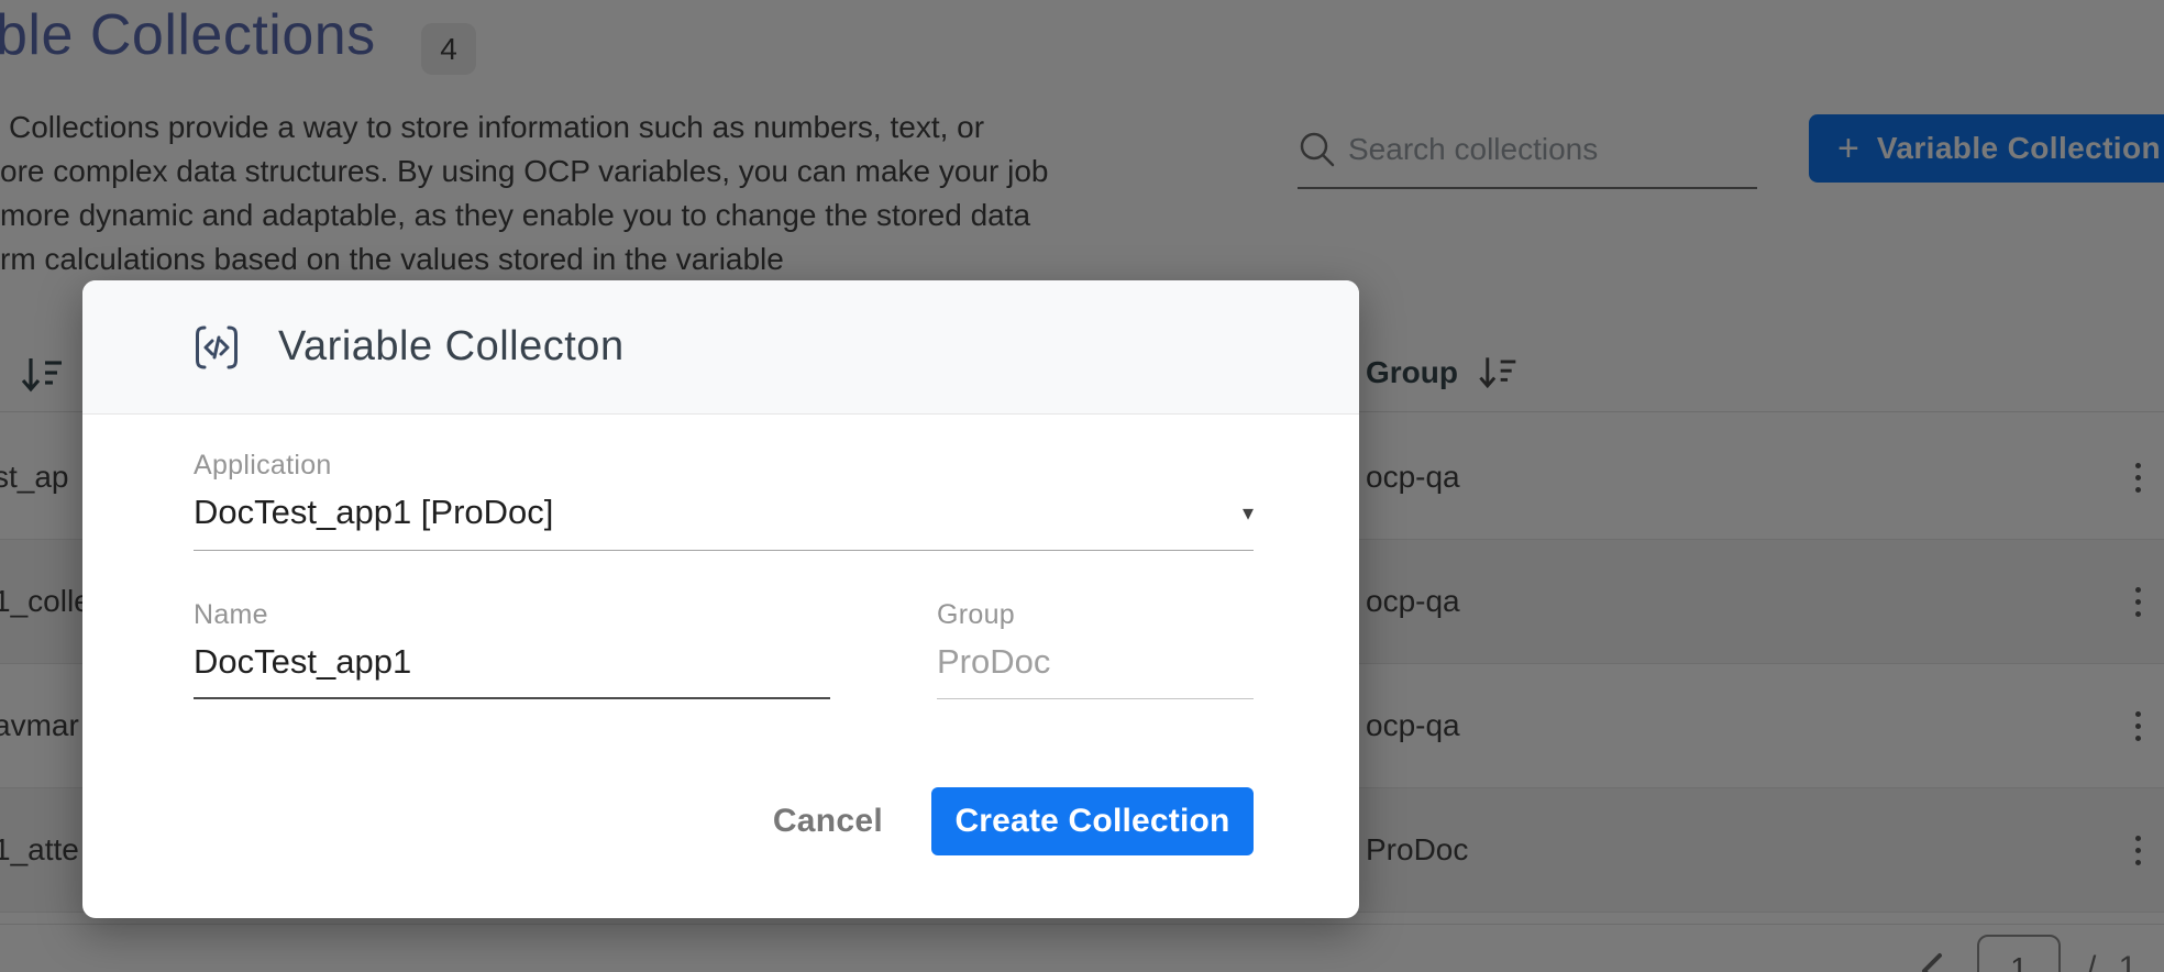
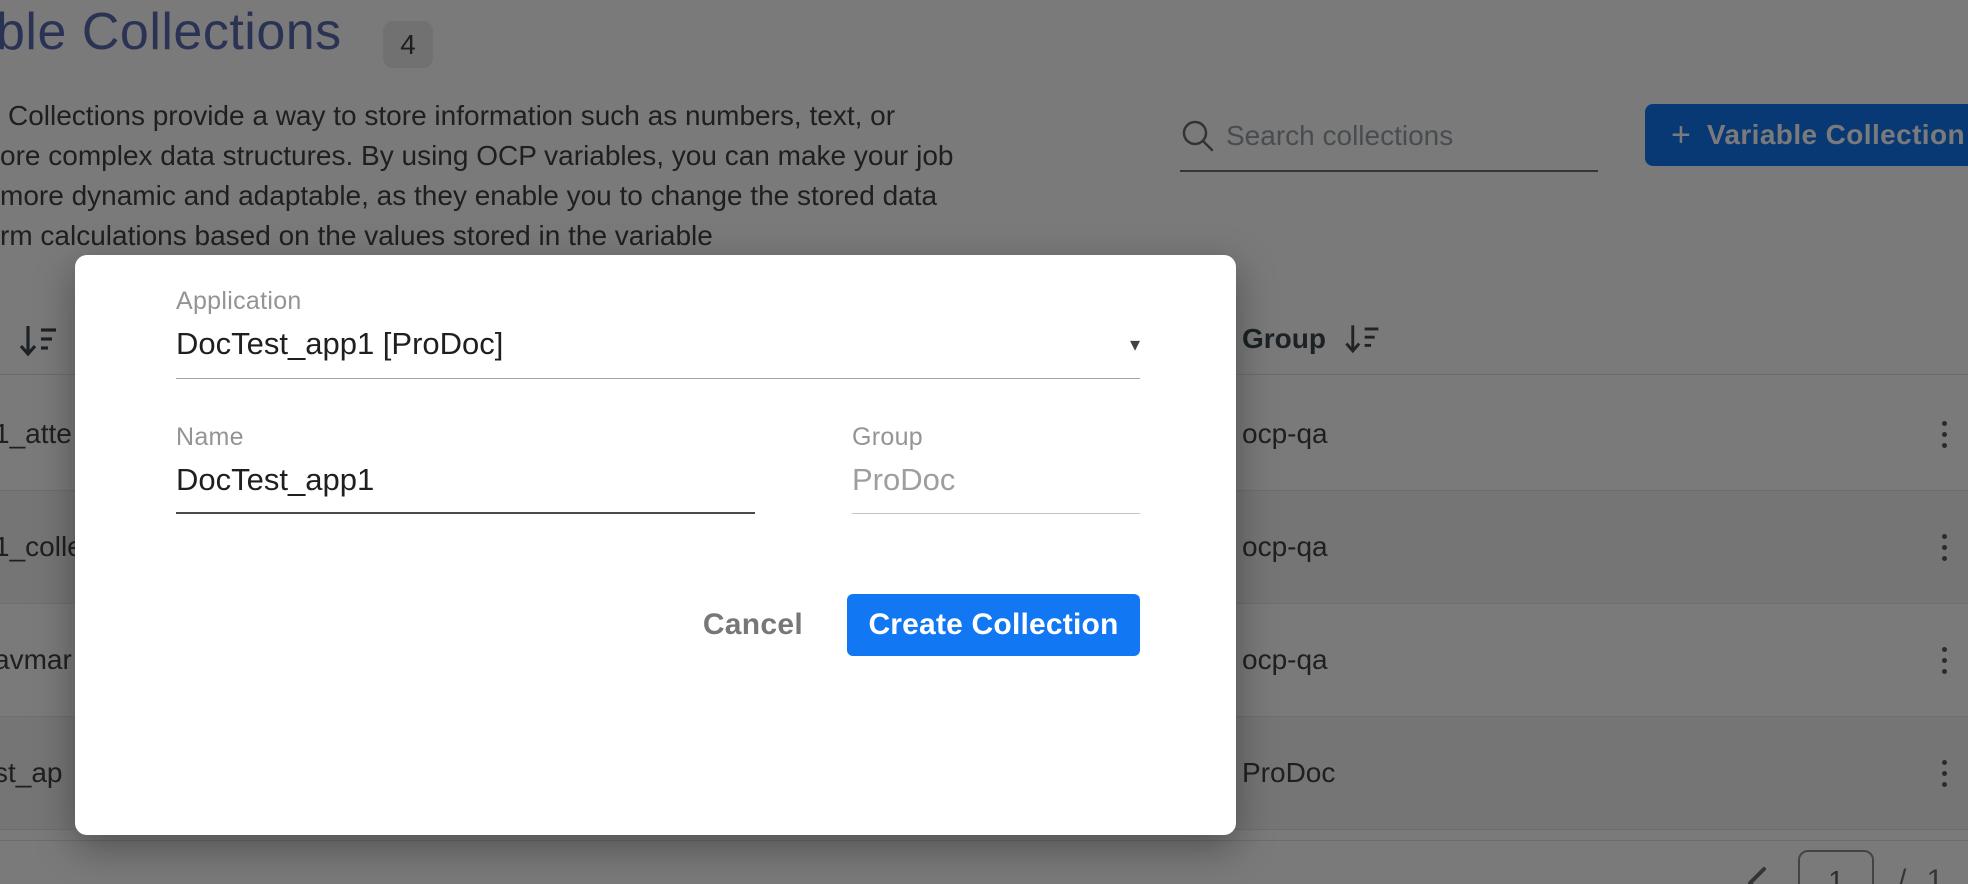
  ble Collections
  4
  Collections provide a way to store information such as numbers, text, or
  ore complex data structures. By using OCP variables, you can make your job
  more dynamic and adaptable, as they enable you to change the stored data
  rm calculations based on the values stored in the variable
  Search collections
  +
  Variable Collection
  Group
- st_ap
+ 1_atte
  ocp-qa
  1_coll
  ocp-qa
  avmar
  ocp-qa
- 1_atte
+ st_ap
  ProDoc
  1
  / 1
- Variable Collecton
  Application
  DocTest_app1 [ProDoc]
  ▾
  Name
  DocTest_app1
  Group
  ProDoc
  Cancel
  Create Collection
